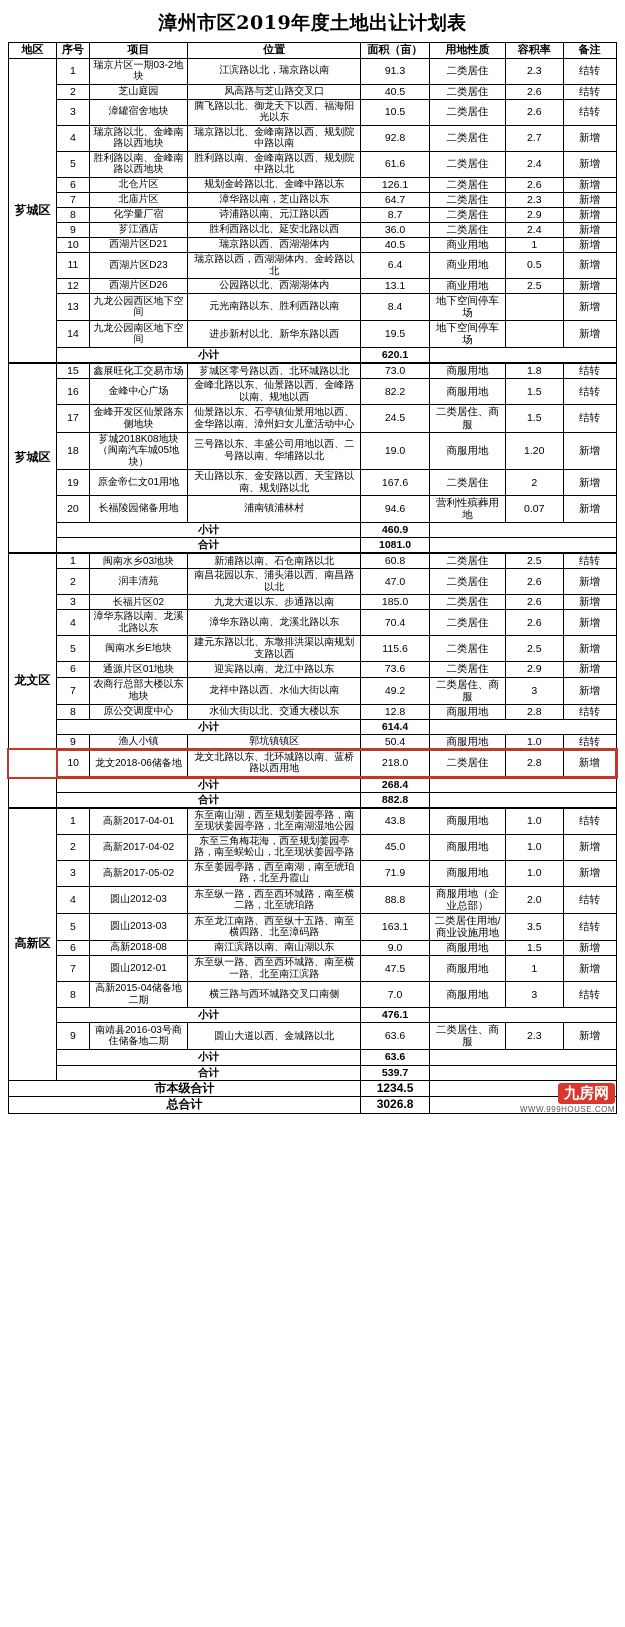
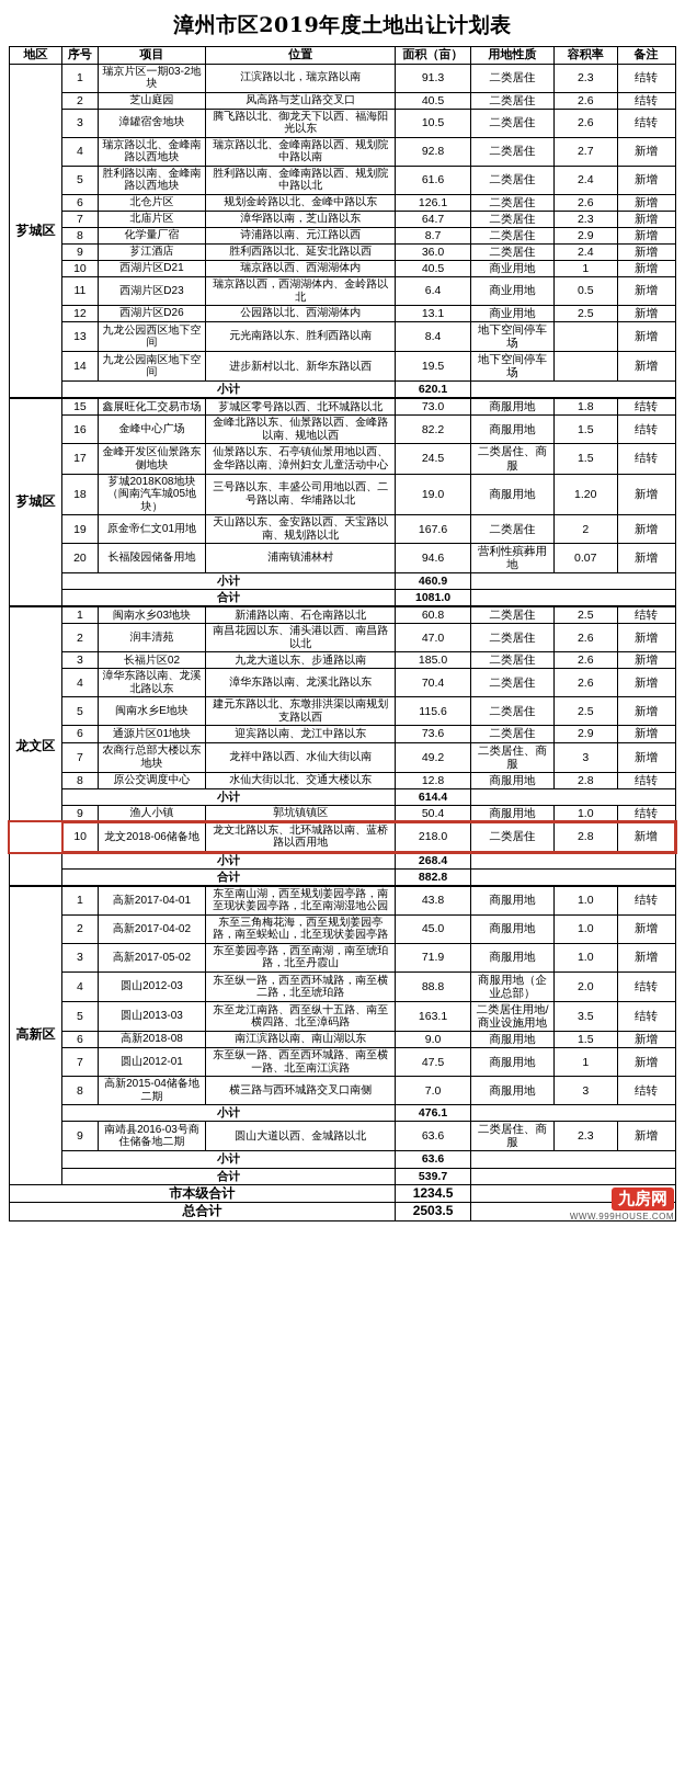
  漳州市区2019年度土地出让计划表
  地区	序号	项目	位置	面积（亩）	用地性质	容积率	备注
  芗城区	1	瑞京片区一期03-2地块	江滨路以北，瑞京路以南	91.3	二类居住	2.3	结转
  2	芝山庭园	凤高路与芝山路交叉口	40.5	二类居住	2.6	结转
  3	漳罐宿舍地块	腾飞路以北、御龙天下以西、福海阳光以东	10.5	二类居住	2.6	结转
  4	瑞京路以北、金峰南路以西地块	瑞京路以北、金峰南路以西、规划院中路以南	92.8	二类居住	2.7	新增
  5	胜利路以南、金峰南路以西地块	胜利路以南、金峰南路以西、规划院中路以北	61.6	二类居住	2.4	新增
  6	北仓片区	规划金岭路以北、金峰中路以东	126.1	二类居住	2.6	新增
  7	北庙片区	漳华路以南，芝山路以东	64.7	二类居住	2.3	新增
  8	化学量厂宿	诗浦路以南、元江路以西	8.7	二类居住	2.9	新增
  9	芗江酒店	胜利西路以北、延安北路以西	36.0	二类居住	2.4	新增
  10	西湖片区D21	瑞京路以西、西湖湖体内	40.5	商业用地	1	新增
  11	西湖片区D23	瑞京路以西，西湖湖体内、金岭路以北	6.4	商业用地	0.5	新增
  12	西湖片区D26	公园路以北、西湖湖体内	13.1	商业用地	2.5	新增
  13	九龙公园西区地下空间	元光南路以东、胜利西路以南	8.4	地下空间停车场		新增
  14	九龙公园南区地下空间	进步新村以北、新华东路以西	19.5	地下空间停车场		新增
  小计	620.1
  芗城区	15	鑫展旺化工交易市场	芗城区零号路以西、北环城路以北	73.0	商服用地	1.8	结转
  16	金峰中心广场	金峰北路以东、仙景路以西、金峰路以南、规地以西	82.2	商服用地	1.5	结转
  17	金峰开发区仙景路东侧地块	仙景路以东、石亭镇仙景用地以西、金华路以南、漳州妇女儿童活动中心	24.5	二类居住、商服	1.5	结转
  18	芗城2018K08地块（闽南汽车城05地块）	三号路以东、丰盛公司用地以西、二号路以南、华埔路以北	19.0	商服用地	1.20	新增
  19	原金帝仁文01用地	天山路以东、金安路以西、天宝路以南、规划路以北	167.6	二类居住	2	新增
  20	长福陵园储备用地	浦南镇浦林村	94.6	营利性殡葬用地	0.07	新增
  小计	460.9
  合计	1081.0
  龙文区	1	闽南水乡03地块	新浦路以南、石仓南路以北	60.8	二类居住	2.5	结转
  2	润丰清苑	南昌花园以东、浦头港以西、南昌路以北	47.0	二类居住	2.6	新增
  3	长福片区02	九龙大道以东、步通路以南	185.0	二类居住	2.6	新增
  4	漳华东路以南、龙溪北路以东	漳华东路以南、龙溪北路以东	70.4	二类居住	2.6	新增
  5	闽南水乡E地块	建元东路以北、东墩排洪渠以南规划支路以西	115.6	二类居住	2.5	新增
  6	通源片区01地块	迎宾路以南、龙江中路以东	73.6	二类居住	2.9	新增
  7	农商行总部大楼以东地块	龙祥中路以西、水仙大街以南	49.2	二类居住、商服	3	新增
  8	原公交调度中心	水仙大街以北、交通大楼以东	12.8	商服用地	2.8	结转
  小计	614.4
  9	渔人小镇	郭坑镇镇区	50.4	商服用地	1.0	结转
  10	龙文2018-06储备地	龙文北路以东、北环城路以南、蓝桥路以西用地	218.0	二类居住	2.8	新增
  小计	268.4
  合计	882.8
  高新区	1	高新2017-04-01	东至南山湖，西至规划姜园亭路，南至现状姜园亭路，北至南湖湿地公园	43.8	商服用地	1.0	结转
  2	高新2017-04-02	东至三角梅花海，西至规划姜园亭路，南至蜈蚣山，北至现状姜园亭路	45.0	商服用地	1.0	新增
  3	高新2017-05-02	东至姜园亭路，西至南湖，南至琥珀路，北至丹霞山	71.9	商服用地	1.0	新增
  4	圆山2012-03	东至纵一路，西至西环城路，南至横二路，北至琥珀路	88.8	商服用地（企业总部）	2.0	结转
  5	圆山2013-03	东至龙江南路、西至纵十五路、南至横四路、北至漳码路	163.1	二类居住用地/商业设施用地	3.5	结转
  6	高新2018-08	南江滨路以南、南山湖以东	9.0	商服用地	1.5	新增
  7	圆山2012-01	东至纵一路、西至西环城路、南至横一路、北至南江滨路	47.5	商服用地	1	新增
  8	高新2015-04储备地二期	横三路与西环城路交叉口南侧	7.0	商服用地	3	结转
  小计	476.1
  9	南靖县2016-03号商住储备地二期	圆山大道以西、金城路以北	63.6	二类居住、商服	2.3	新增
  小计	63.6
  合计	539.7
  市本级合计	1234.5
- 总合计	3026.8
+ 总合计	2503.5
  九房网
  WWW.999HOUSE.COM
